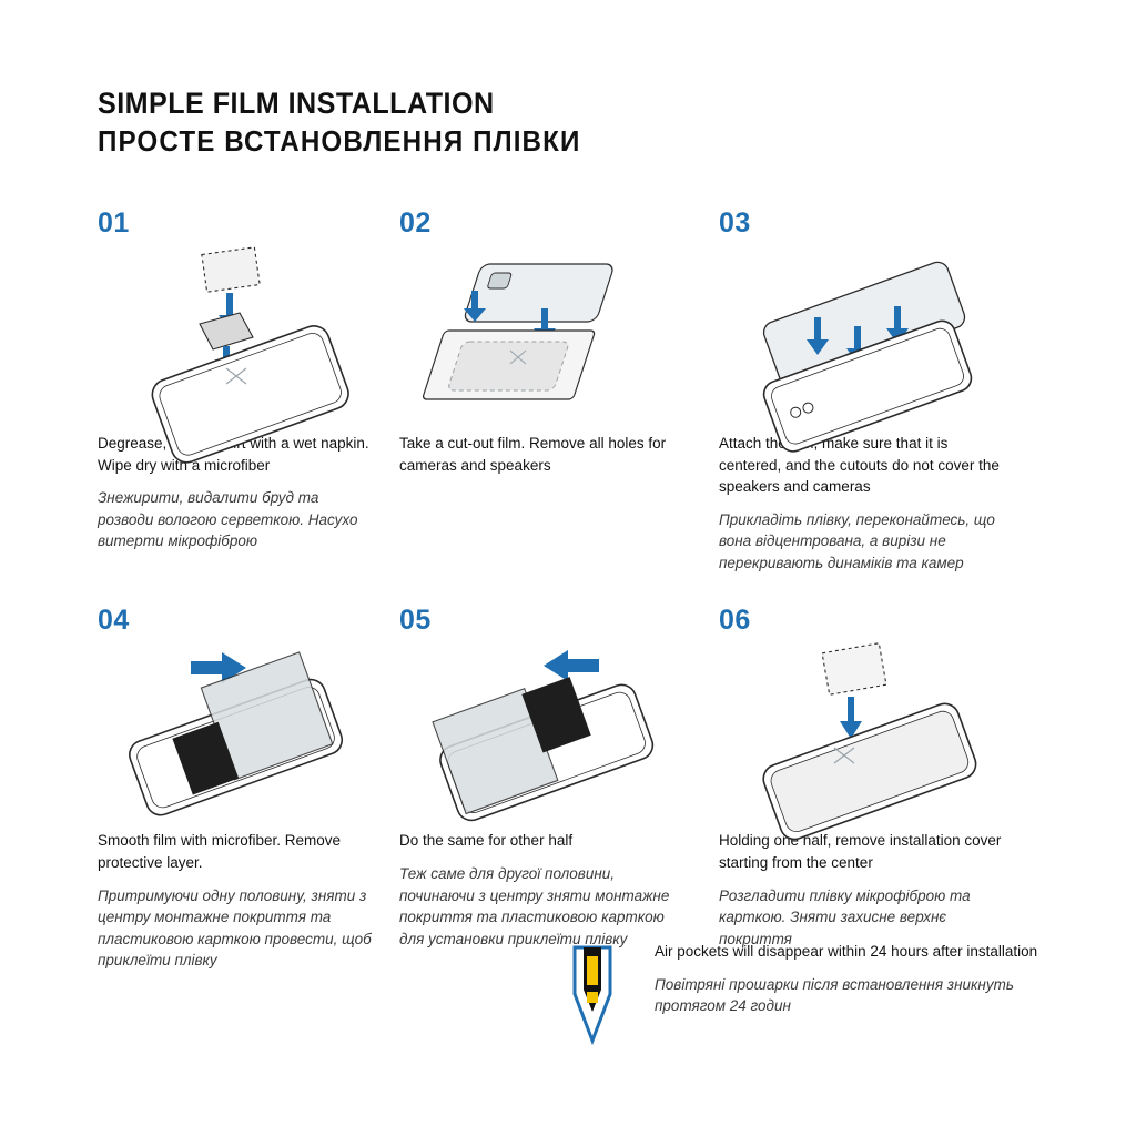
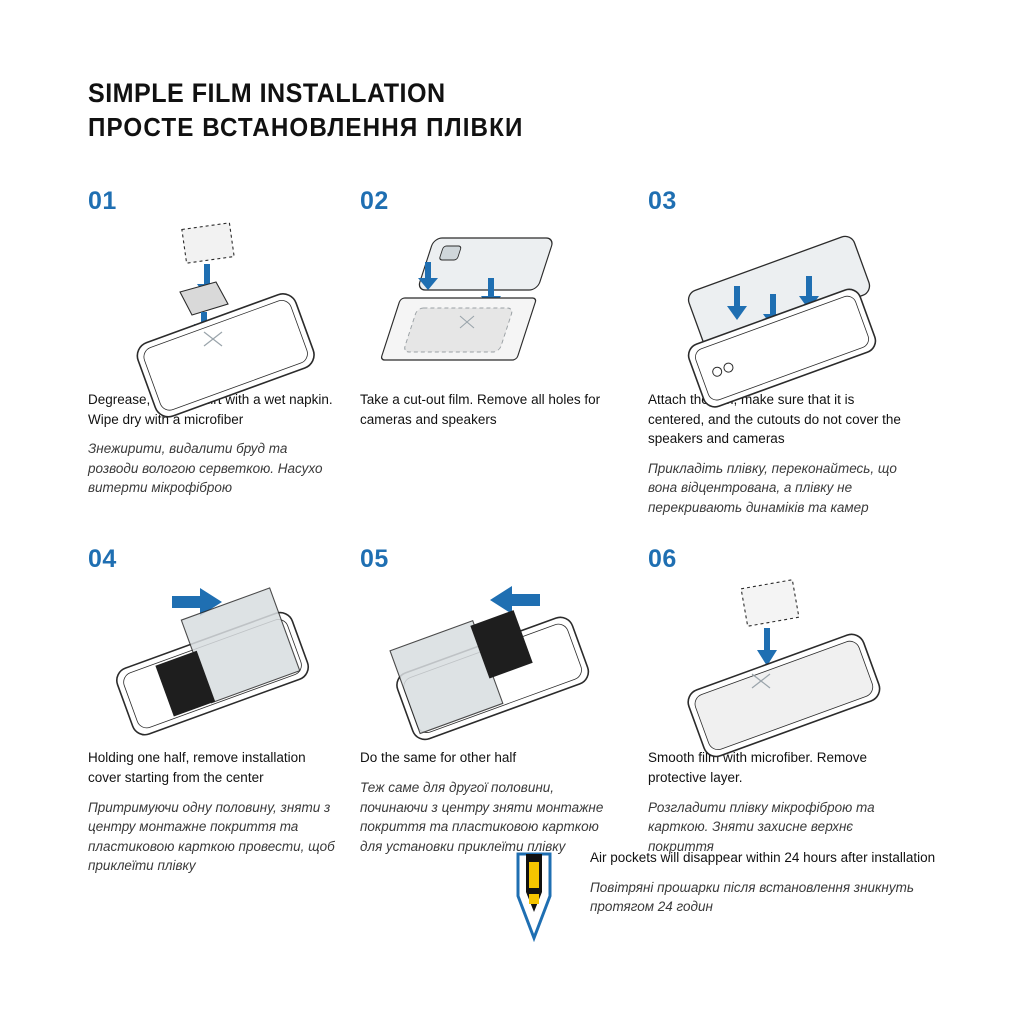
  SIMPLE FILM INSTALLATION
  ПРОСТЕ ВСТАНОВЛЕННЯ ПЛІВКИ
  01
  Degrease, with a wet napkin. Wipe dry with a microfiber
  Знежирити, видалити бруд та розводи вологою серветкою. Насухо витерти мікрофіброю
  02
  Take a cut-out film. Remove all holes for cameras and speakers
  03
  Attach th make sure that it is centered, and the cutouts do not cover the speakers and cameras
- Прикладіть плівку, переконайтесь, що вона відцентрована, а вирізи не перекривають динаміків та камер
+ Прикладіть плівку, переконайтесь, що вона відцентрована, а плівку не перекривають динаміків та камер
  04
- Smooth film with microfiber. Remove protective layer.
+ Holding one half, remove installation cover starting from the center
  Притримуючи одну половину, зняти з центру монтажне покриття та пластиковою карткою провести, щоб приклеїти плівку
  05
  Do the same for other half
  Теж саме для другої половини, починаючи з центру зняти монтажне покриття та пластиковою карткою для установки приклеїти плівку
  06
- Holding one half, remove installation cover starting from the center
+ Smooth film with microfiber. Remove protective layer.
  Розгладити плівку мікрофіброю та карткою. Зняти захисне верхнє покриття
  Air pockets will disappear within 24 hours after installation
  Повітряні прошарки після встановлення зникнуть протягом 24 годин
